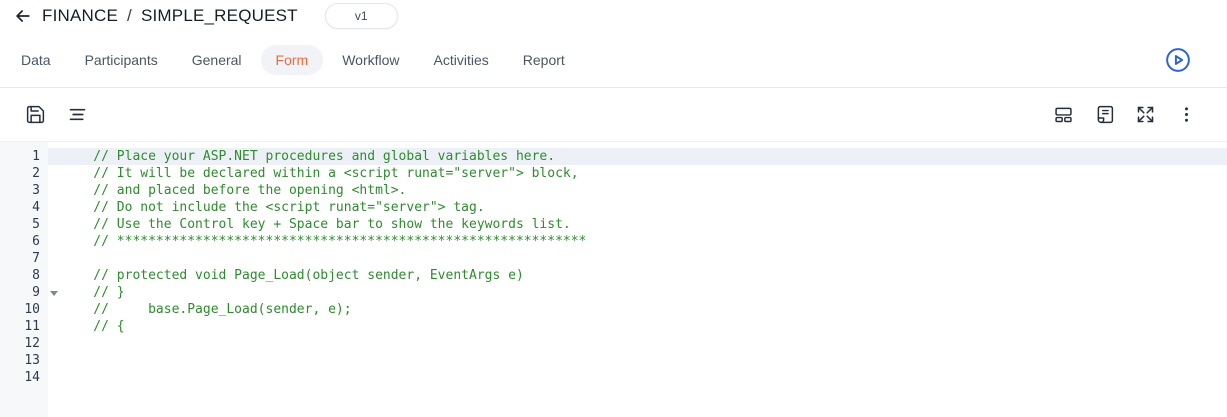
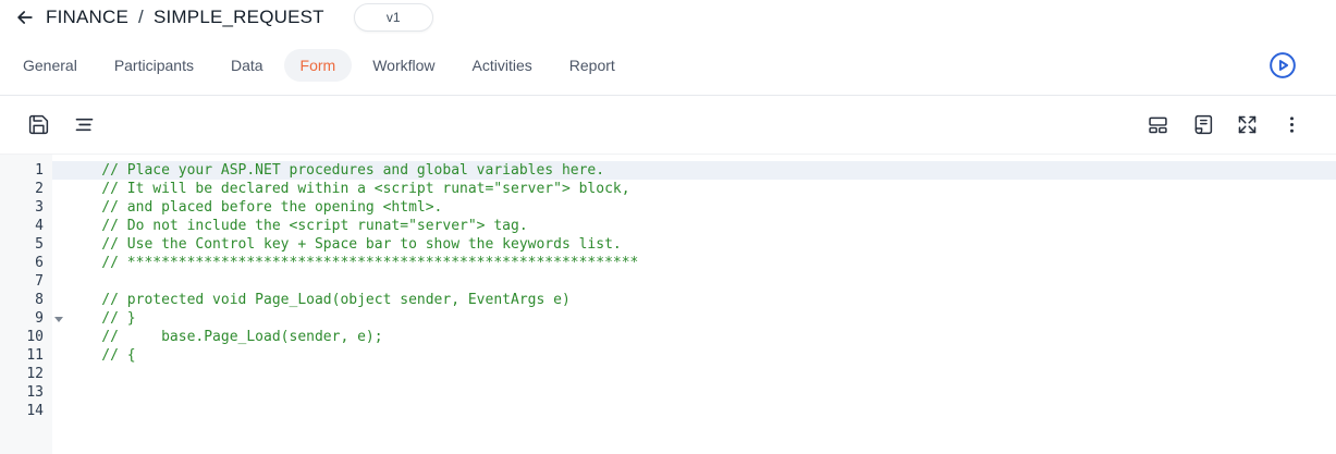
  FINANCE
  /
  SIMPLE_REQUEST
  v1
- Data
+ General
  Participants
- General
+ Data
  Form
  Workflow
  Activities
  Report
  1
  // Place your ASP.NET procedures and global variables here.
  2
  // It will be declared within a <script runat="server"> block,
  3
  // and placed before the opening <html>.
  4
  // Do not include the <script runat="server"> tag.
  5
  // Use the Control key + Space bar to show the keywords list.
  6
  // ************************************************************
  7
  8
  // protected void Page_Load(object sender, EventArgs e)
  9
  // }
  10
  // base.Page_Load(sender, e);
  11
  // {
  12
  13
  14
